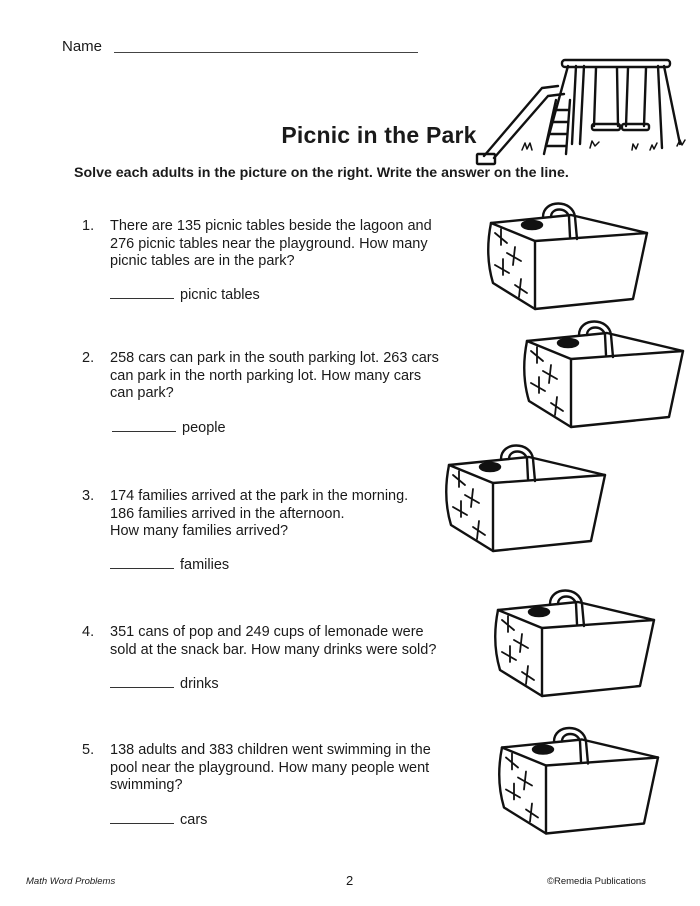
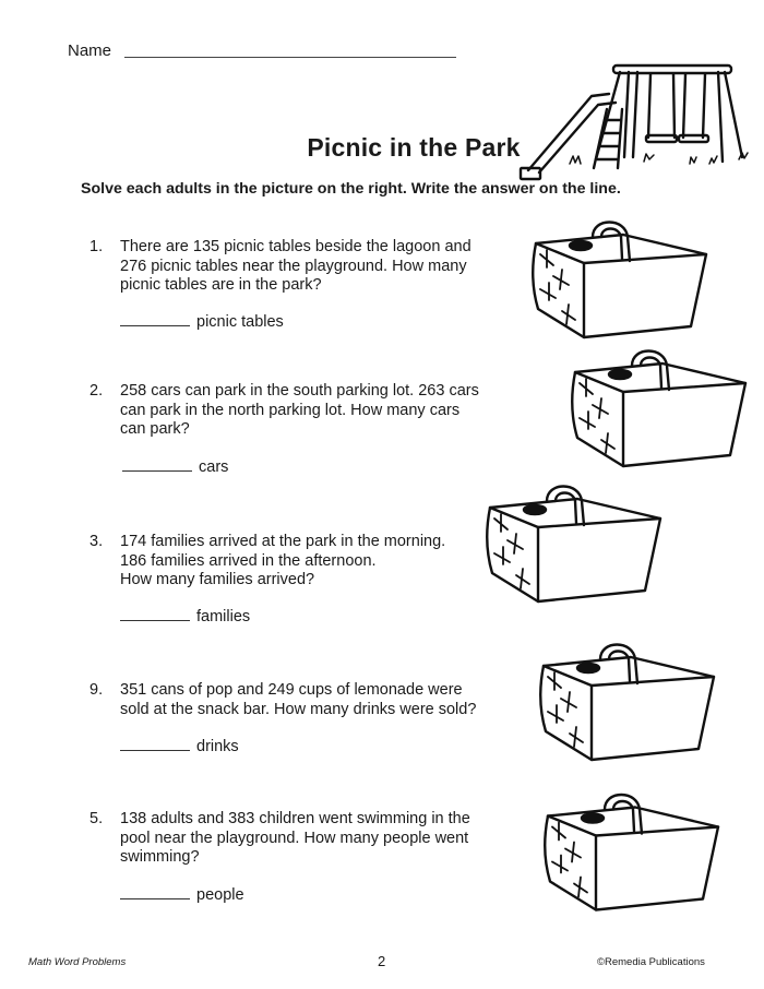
  Name
  Picnic in the Park
  Solve each adults in the picture on the right. Write the answer on the line.
  1.
  There are 135 picnic tables beside the lagoon and
  276 picnic tables near the playground. How many
  picnic tables are in the park?
  picnic tables
  2.
  258 cars can park in the south parking lot. 263 cars
  can park in the north parking lot. How many cars
  can park?
- people
+ cars
  3.
  174 families arrived at the park in the morning.
  186 families arrived in the afternoon.
  How many families arrived?
  families
- 4.
+ 9.
  351 cans of pop and 249 cups of lemonade were
  sold at the snack bar. How many drinks were sold?
  drinks
  5.
  138 adults and 383 children went swimming in the
  pool near the playground. How many people went
  swimming?
- cars
+ people
  Math Word Problems
  2
  ©Remedia Publications
